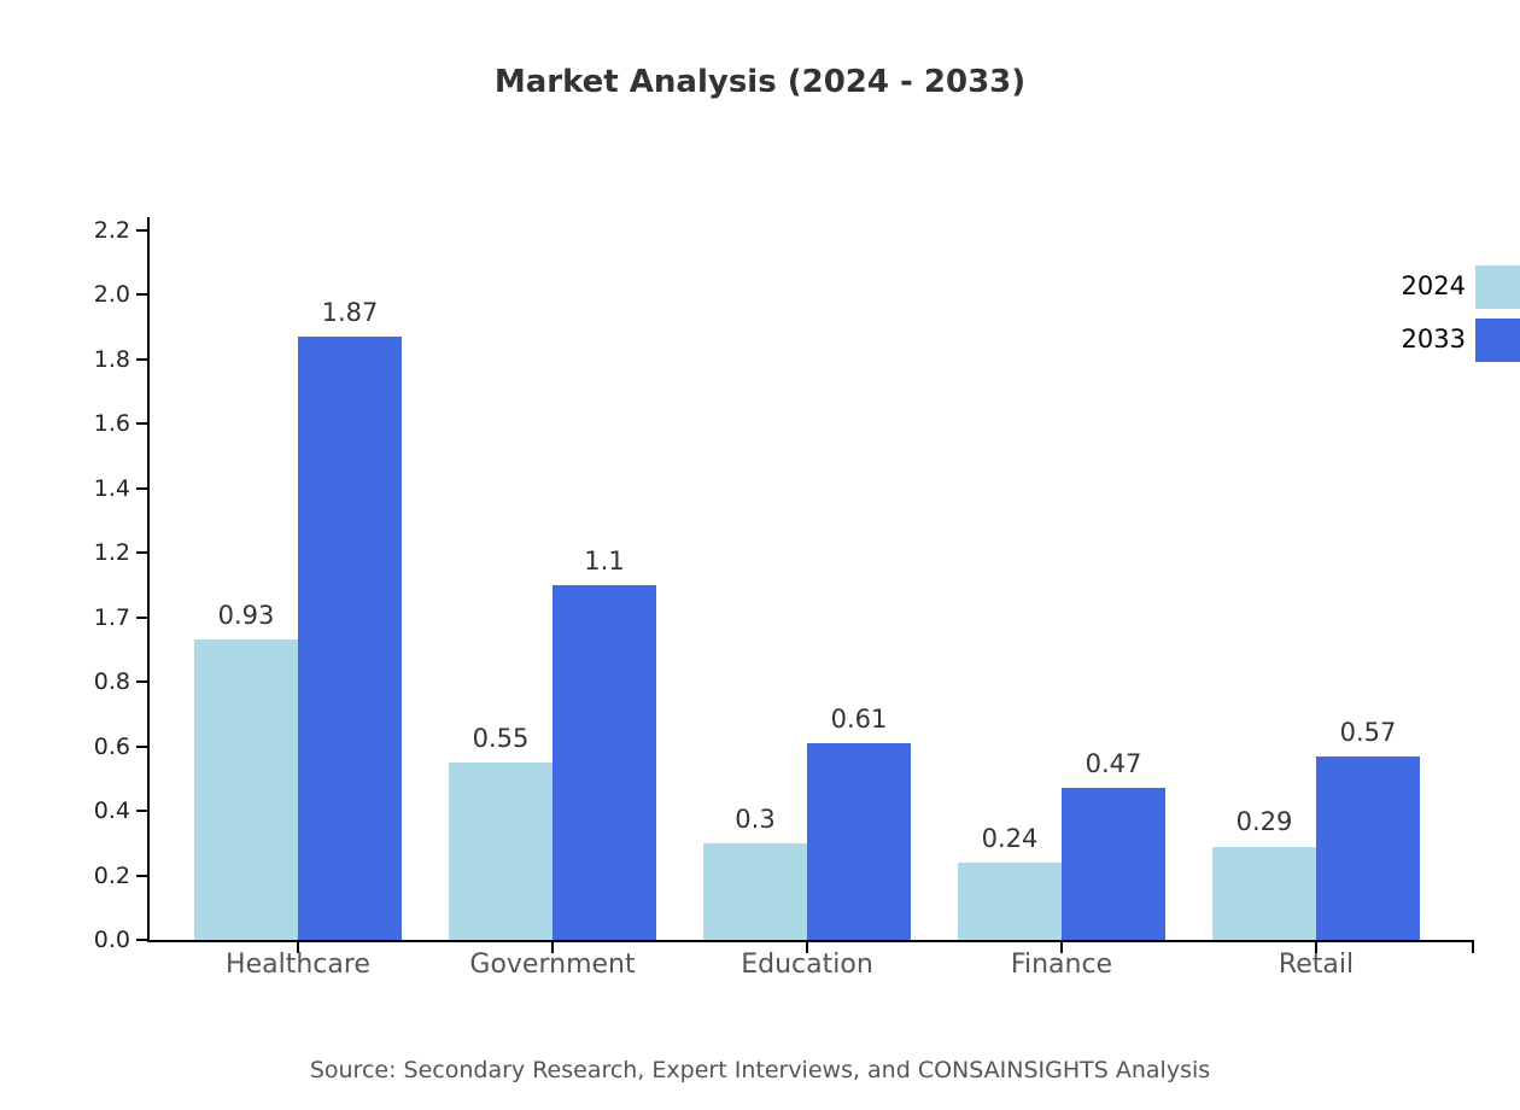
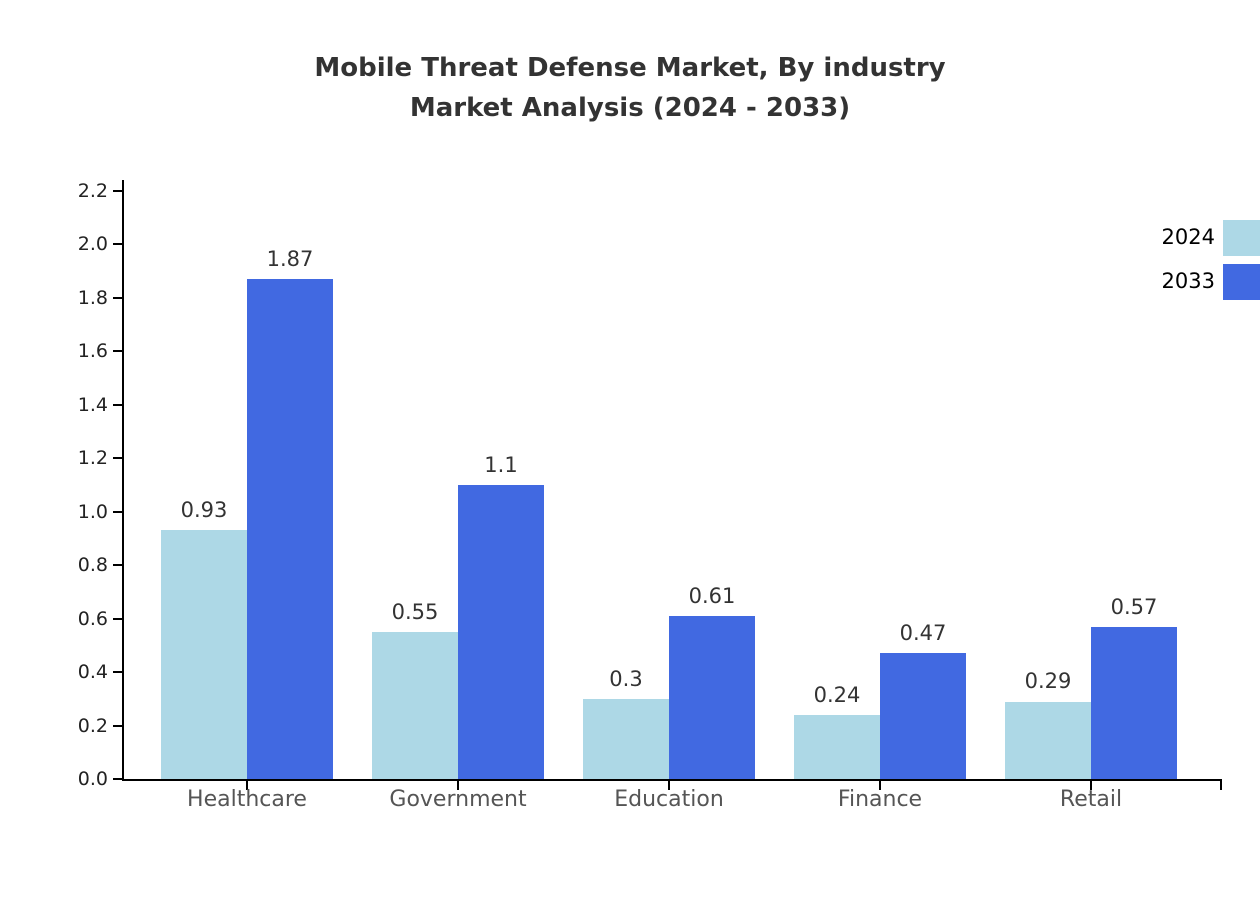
+ Mobile Threat Defense Market, By industry
  Market Analysis (2024 - 2033)
  0.0
  0.2
  0.4
  0.6
  0.8
- 1.7
+ 1.0
  1.2
  1.4
  1.6
  1.8
  2.0
  2.2
  0.93
  1.87
  0.55
  1.1
  0.3
  0.61
  0.24
  0.47
  0.29
  0.57
  Healthcare
  Government
  Education
  Finance
  Retail
  2024
  2033
- Source: Secondary Research, Expert Interviews, and CONSAINSIGHTS Analysis
